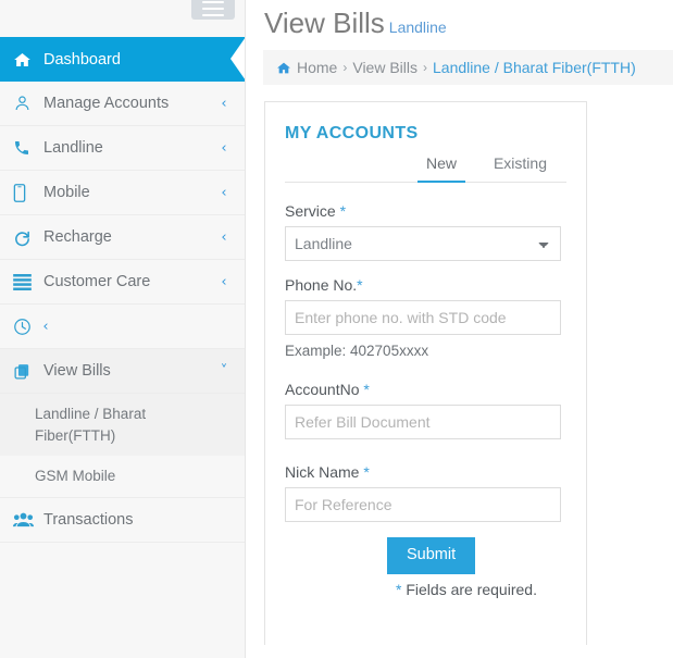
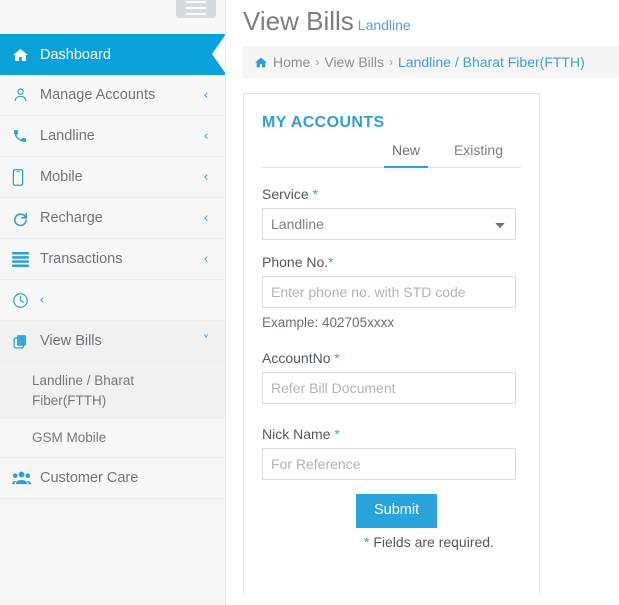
  Dashboard
  Manage Accounts
  ‹
  Landline
  ‹
  Mobile
  ‹
  Recharge
  ‹
- Customer Care
+ Transactions
  ‹
  ‹
  View Bills
  ˅
  Landline / Bharat Fiber(FTTH)
  GSM Mobile
- Transactions
+ Customer Care
  View Bills Landline
  Home
  ›
  View Bills
  ›
  Landline / Bharat Fiber(FTTH)
  MY ACCOUNTS
  New
  Existing
  Service *
  Landline
  Phone No.*
  Enter phone no. with STD code
  Example: 402705xxxx
  AccountNo *
  Refer Bill Document
  Nick Name *
  For Reference
  Submit
  * Fields are required.
